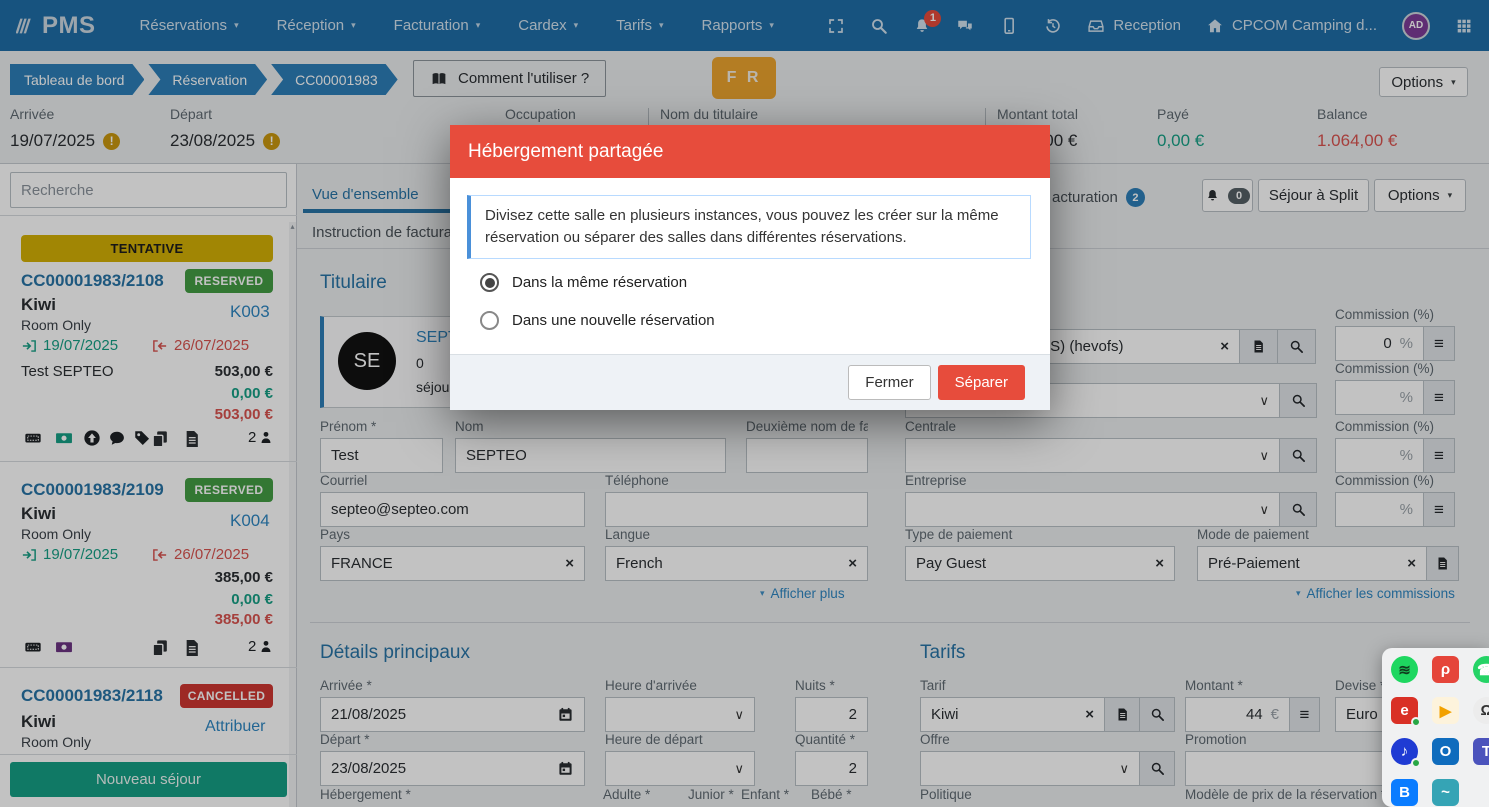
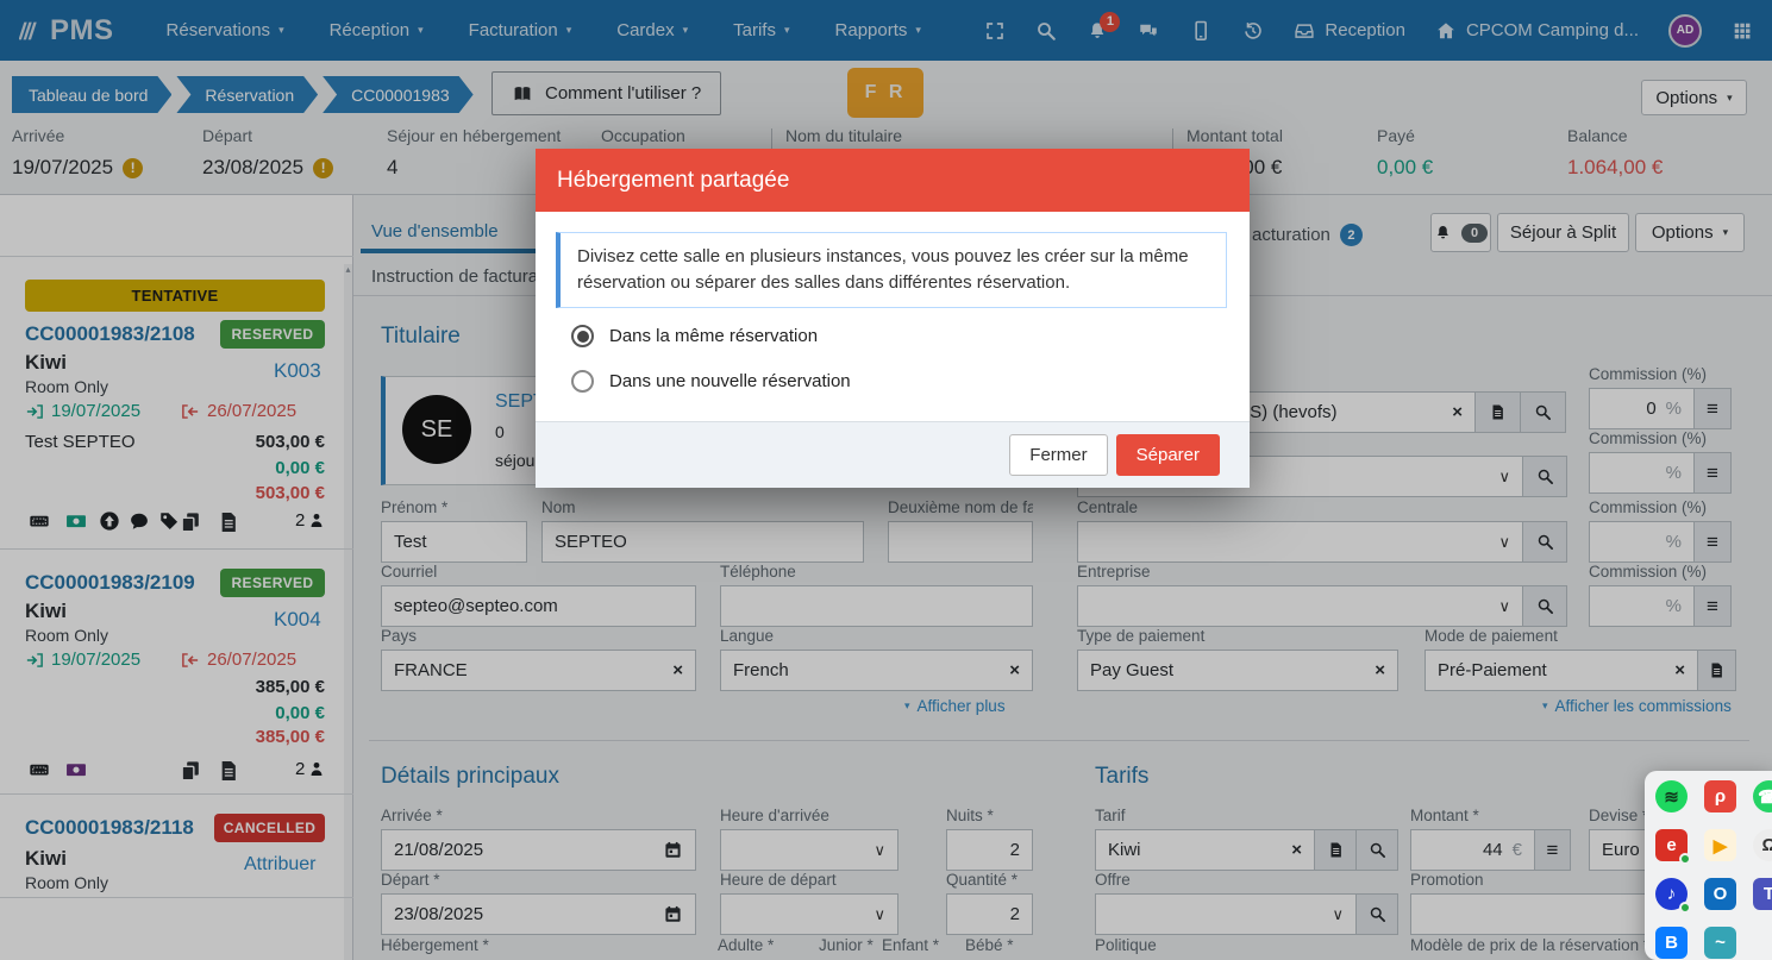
  PMS
  Réservations
  ▾
  Réception
  ▾
  Facturation
  ▾
  Cardex
  ▾
  Tarifs
  ▾
  Rapports
  ▾
  1
  Reception
  CPCOM Camping d...
  AD
  Tableau de bord
  Réservation
  CC00001983
  Comment l'utiliser ?
  F R
  Options
  ▾
  Arrivée
  19/07/2025
  !
  Départ
  23/08/2025
  !
+ Séjour en hébergement
+ 4
  Occupation
  Nom du titulaire
  Montant total
  Payé
  0,00 €
  Balance
  1.064,00 €
- Recherche
  ▴
  TENTATIVE
  CC00001983/2108
  RESERVED
  Kiwi
  K003
  Room Only
  19/07/2025
  26/07/2025
  Test SEPTEO
  503,00 €
  0,00 €
  503,00 €
  2
  CC00001983/2109
  RESERVED
  Kiwi
  K004
  Room Only
  19/07/2025
  26/07/2025
  385,00 €
  0,00 €
  385,00 €
  2
  CC00001983/2118
  CANCELLED
  Kiwi
  Attribuer
  Room Only
- Nouveau séjour
  Vue d'ensemble
  Instruction de factura
  acturation
  2
  0
  Séjour à Split
  Options
  ▾
  Titulaire
  SE
  0
  séjou
  Prénom *
  Test
  Nom
  SEPTEO
  Deuxième nom de fa
  Courriel
  septeo@septeo.com
  Téléphone
  Pays
  FRANCE
  ×
  Langue
  French
  ×
  ▾
  Afficher plus
  S) (hevofs)
  ×
  Commission (%)
  0
  %
  ≡
  ∨
  Commission (%)
  %
  ≡
  Centrale
  ∨
  Commission (%)
  %
  ≡
  Entreprise
  ∨
  Commission (%)
  %
  ≡
  Type de paiement
  Pay Guest
  ×
  Mode de paiement
  Pré-Paiement
  ×
  ▾
  Afficher les commissions
  Détails principaux
  Arrivée *
  21/08/2025
  Heure d'arrivée
  ∨
  Nuits *
  2
  Départ *
  23/08/2025
  Heure de départ
  ∨
  Quantité *
  2
  Hébergement *
  Adulte *
  Junior *
  Enfant *
  Bébé *
  Tarifs
  Tarif
  Kiwi
  ×
  Montant *
  44
  €
  ≡
  Devise
  Euro
  Offre
  ∨
  Promotion
  Politique
  Modèle de prix de la réservation
  Hébergement partagée
- Divisez cette salle en plusieurs instances, vous pouvez les créer sur la même réservation ou séparer des salles dans différentes réservations.
+ Divisez cette salle en plusieurs instances, vous pouvez les créer sur la même réservation ou séparer des salles dans différentes réservation.
  Dans la même réservation
  Dans une nouvelle réservation
  Fermer
  Séparer
  ≋
  ρ
  ☎
  e
  ▶
  Ω
  ♪
  O
  T
  B
  ~
